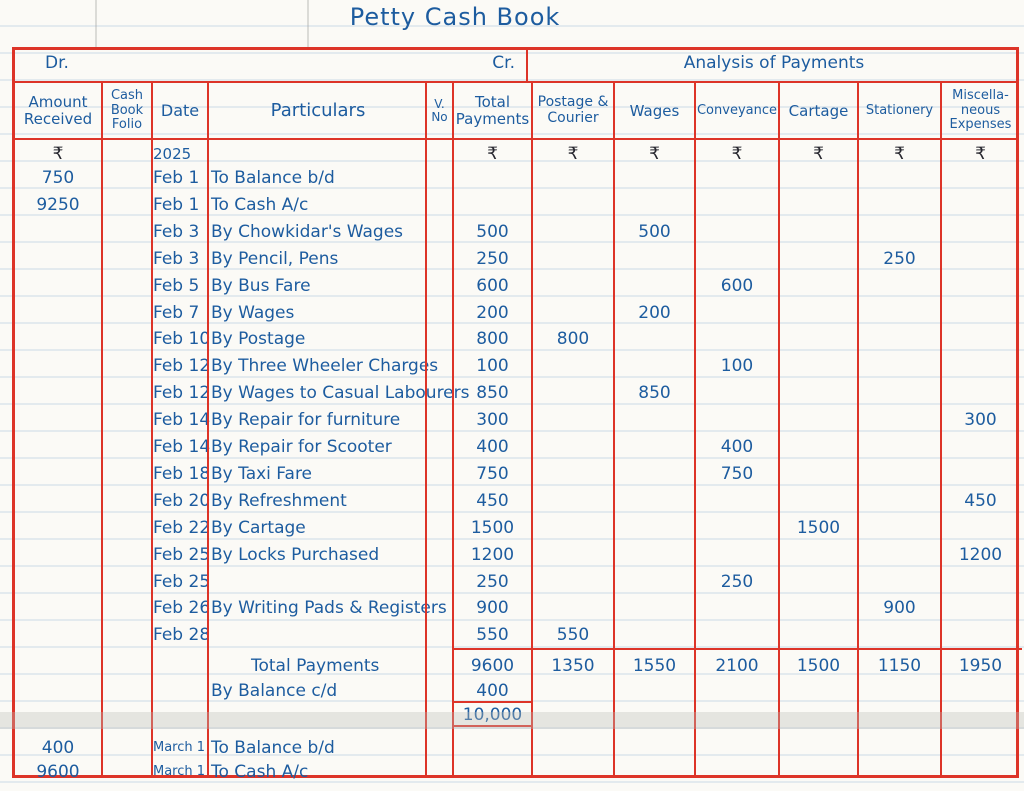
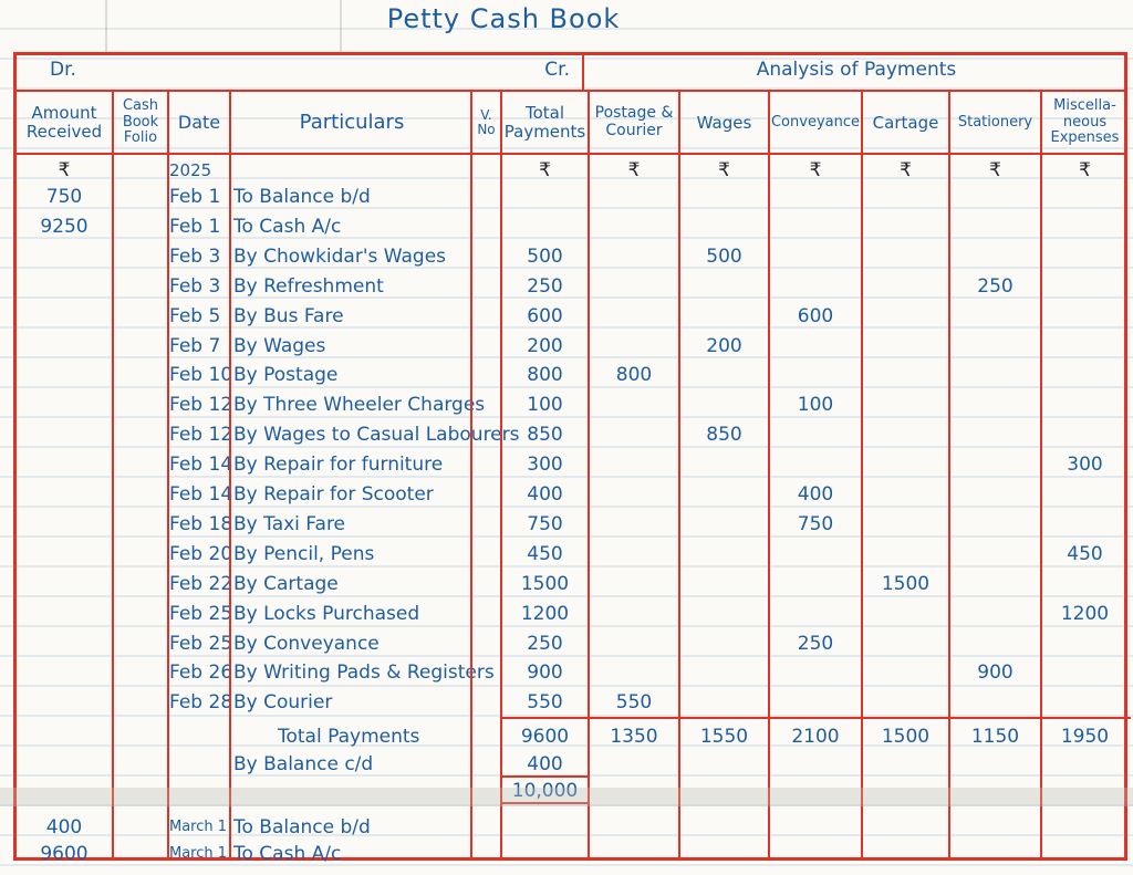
  Petty Cash Book
  Dr.
  Cr.
  Analysis of Payments
  Amount
  Received
  Cash
  Book
  Folio
  Date
  Particulars
  V.
  No
  Total
  Payments
  Postage &
  Courier
  Wages
  Conveyance
  Cartage
  Stationery
  Miscella-
  neous
  Expenses
  ₹
  2025
  ₹
  ₹
  ₹
  ₹
  ₹
  ₹
  ₹
  750
  Feb 1
  To Balance b/d
  9250
  Feb 1
  To Cash A/c
  Feb 3
  By Chowkidar's Wages
  500
  500
  Feb 3
- By Pencil, Pens
+ By Refreshment
  250
  250
  Feb 5
  By Bus Fare
  600
  600
  Feb 7
  By Wages
  200
  200
  Feb 10
  By Postage
  800
  800
  Feb 12
  By Three Wheeler Chargs
  100
  100
  Feb 12
  By Wages to Casual Laboure
  850
  850
  Feb 14
  By Repair for furniture
  300
  300
  Feb 14
  By Repair for Scooter
  400
  400
  Feb 18
  By Taxi Fare
  750
  750
  Feb 20
- By Refreshment
+ By Pencil, Pens
  450
  450
  Feb 22
  By Cartage
  1500
  1500
  Feb 25
  By Locks Purchased
  1200
  1200
  Feb 25
+ By Conveyance
  250
  250
  Feb 26
  By Writing Pads & Registrs
  900
  900
  Feb 28
+ By Courier
  550
  550
  Total Payments
  9600
  1350
  1550
  2100
  1500
  1150
  1950
  By Balance c/d
  400
  10,000
  400
  March 1
  To Balance b/d
  9600
  March 1
  To Cash A/c
